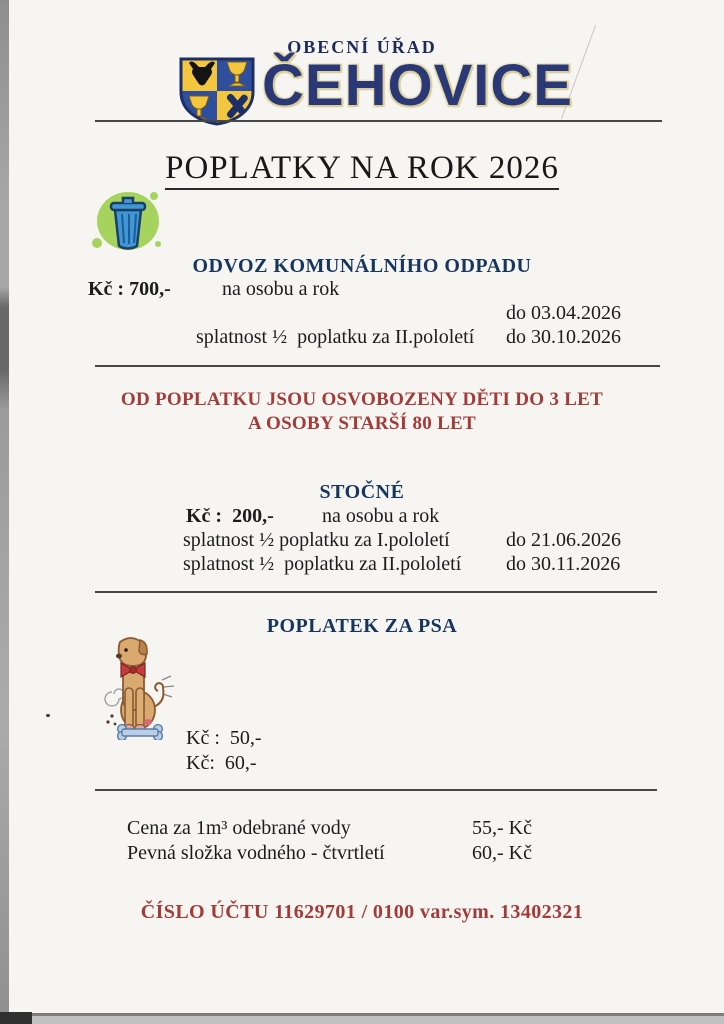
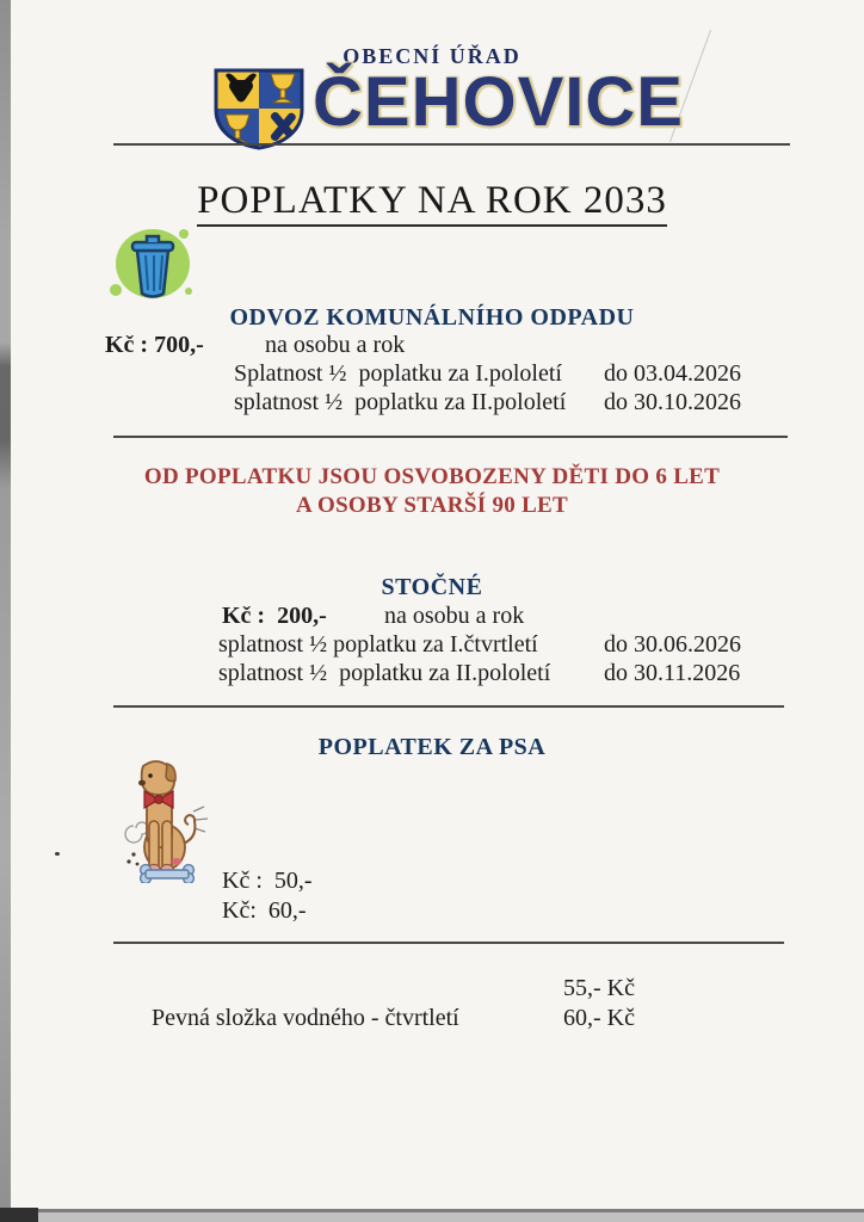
  OBECNÍ ÚŘAD
  ČEHOVICE
- POPLATKY NA ROK 2026
+ POPLATKY NA ROK 2033
  ODVOZ KOMUNÁLNÍHO ODPADU
  Kč : 700,-
  na osobu a rok
+ Splatnost ½ poplatku za I.pololetí
  do 03.04.2026
  splatnost ½ poplatku za II.pololetí
  do 30.10.2026
- OD POPLATKU JSOU OSVOBOZENY DĚTI DO 3 LET
+ OD POPLATKU JSOU OSVOBOZENY DĚTI DO 6 LET
- A OSOBY STARŠÍ 80 LET
+ A OSOBY STARŠÍ 90 LET
  STOČNÉ
  Kč : 200,-
  na osobu a rok
- splatnost ½ poplatku za I.pololetí
+ splatnost ½ poplatku za I.čtvrtletí
- do 21.06.2026
+ do 30.06.2026
  splatnost ½ poplatku za II.pololetí
  do 30.11.2026
  POPLATEK ZA PSA
  Kč : 50,-
  Kč: 60,-
- Cena za 1m³ odebrané vody
  55,- Kč
  Pevná složka vodného - čtvrtletí
  60,- Kč
- ČÍSLO ÚČTU 11629701 / 0100 var.sym. 13402321
